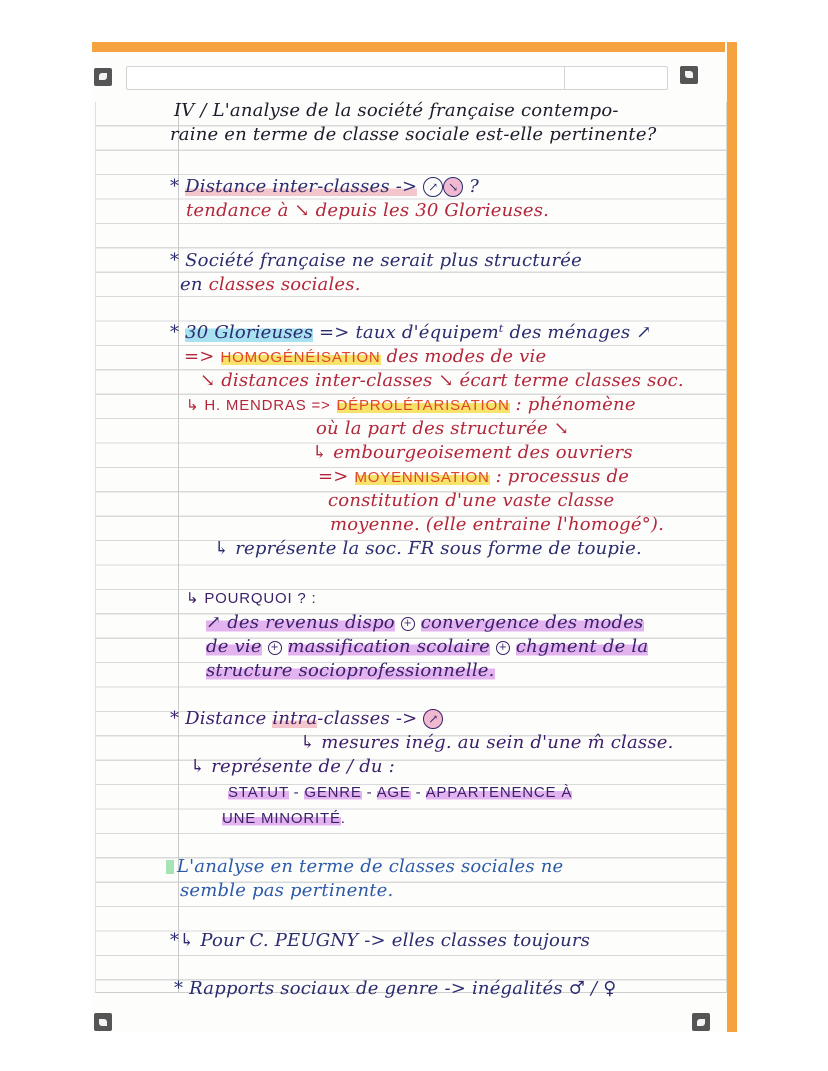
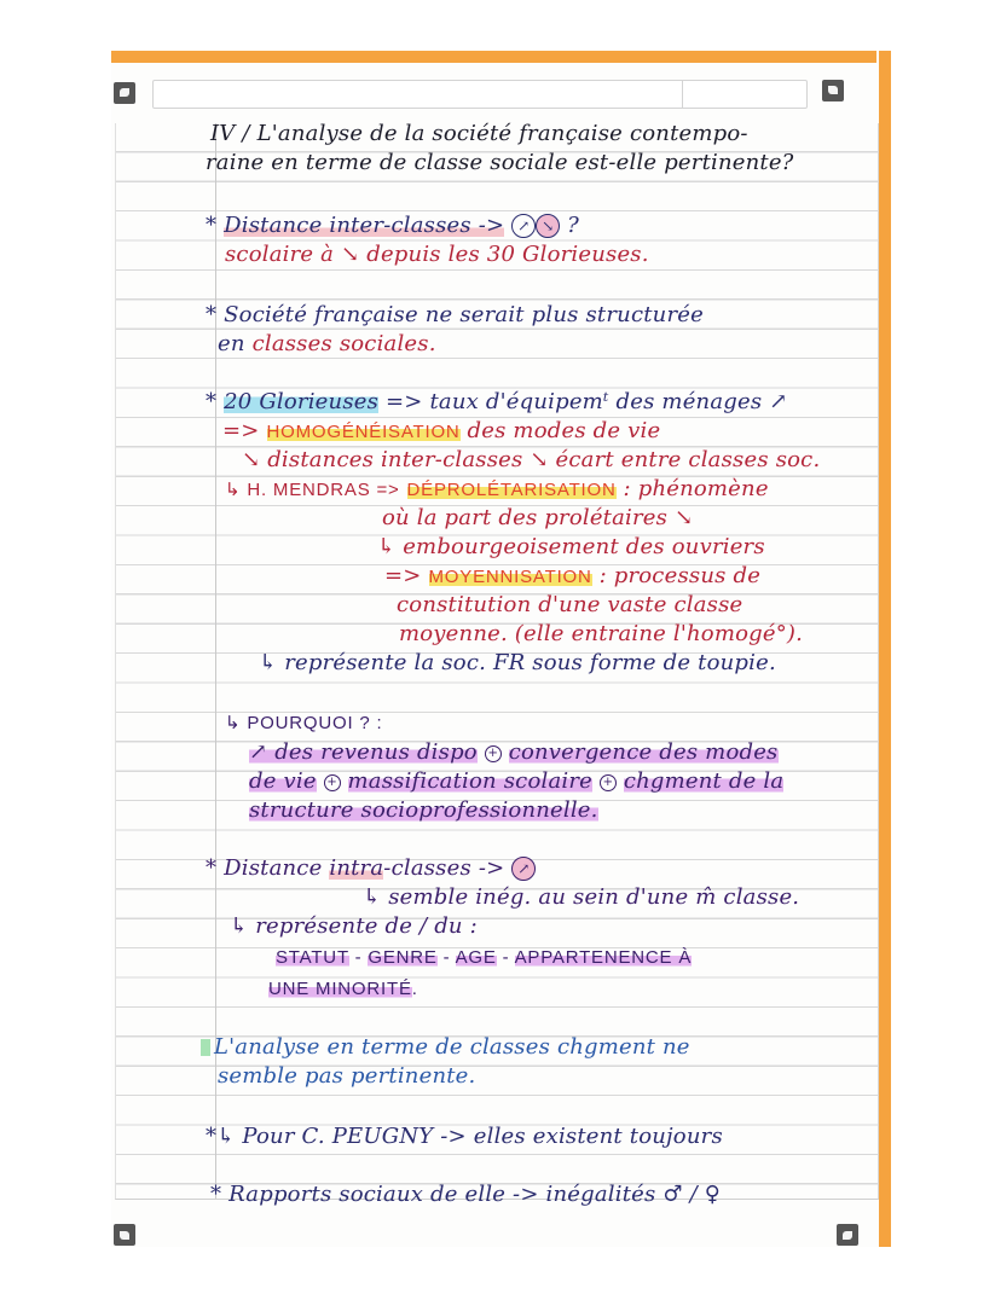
  IV / L'analyse de la société française contempo-
  raine en terme de classe sociale est-elle pertinente?
  * Distance inter-classes -> ↗ ↘ ?
- tendance à ↘ depuis les 30 Glorieuses.
+ scolaire à ↘ depuis les 30 Glorieuses.
  * Société française ne serait plus structurée
  en classes sociales.
- * 30 Glorieuses => taux d'équipemᵗ des ménages ↗
+ * 20 Glorieuses => taux d'équipemᵗ des ménages ↗
  => HOMOGÉNÉISATION des modes de vie
- ↘ distances inter-classes ↘ écart terme classes soc.
+ ↘ distances inter-classes ↘ écart entre classes soc.
  ↳ H. MENDRAS => DÉPROLÉTARISATION : phénomène
- où la part des structurée ↘
+ où la part des prolétaires ↘
  ↳ embourgeoisement des ouvriers
  => MOYENNISATION : processus de
  constitution d'une vaste classe
  moyenne. (elle entraine l'homogé°).
  ↳ représente la soc. FR sous forme de toupie.
  ↳ POURQUOI ? :
  ↗ des revenus dispo + convergence des modes
  de vie + massification scolaire + chgment de la
  structure socioprofessionnelle.
  * Distance intra-classes -> ↗
- ↳ mesures inég. au sein d'une m̂ classe.
+ ↳ semble inég. au sein d'une m̂ classe.
  ↳ représente de / du :
  STATUT - GENRE - AGE - APPARTENENCE À
  UNE MINORITÉ.
- L'analyse en terme de classes sociales ne
+ L'analyse en terme de classes chgment ne
  semble pas pertinente.
- *↳ Pour C. PEUGNY -> elles classes toujours
+ *↳ Pour C. PEUGNY -> elles existent toujours
- * Rapports sociaux de genre -> inégalités ♂ / ♀
+ * Rapports sociaux de elle -> inégalités ♂ / ♀
